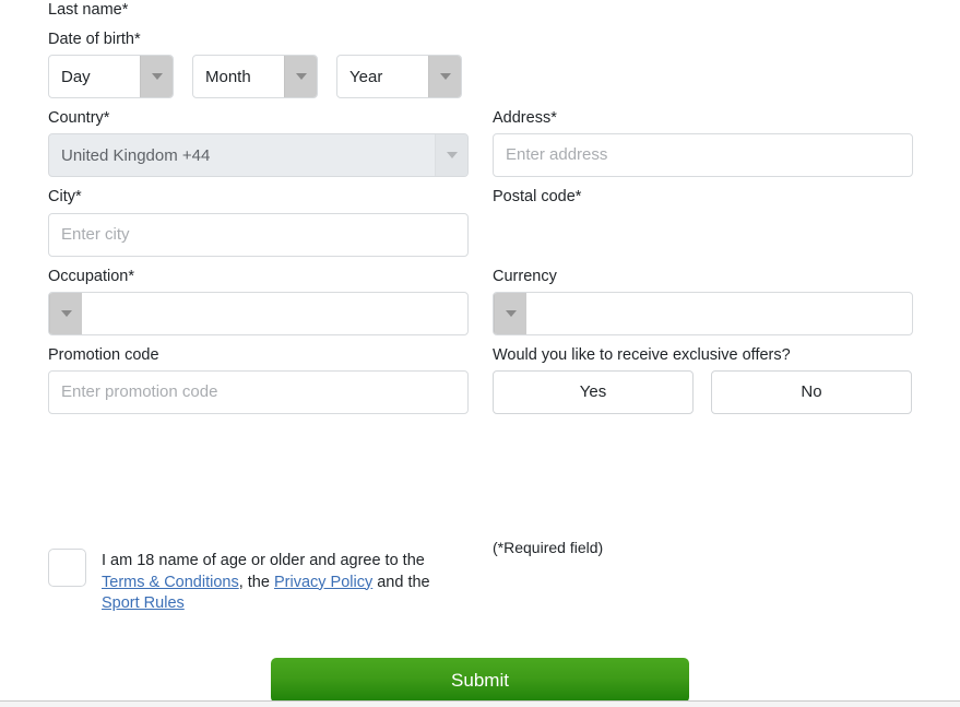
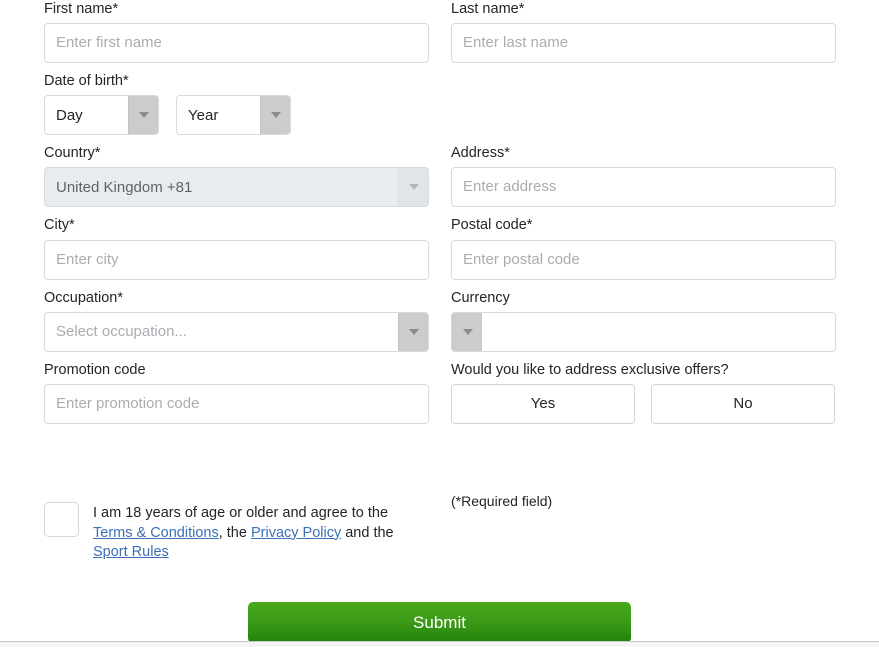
+ First name*
+ Enter first name
  Last name*
+ Enter last name
  Date of birth*
  Day
- Month
  Year
  Country*
- United Kingdom +44
+ United Kingdom +81
  Address*
  Enter address
  City*
  Enter city
  Postal code*
+ Enter postal code
  Occupation*
+ Select occupation...
  Currency
  Promotion code
  Enter promotion code
- Would you like to receive exclusive offers?
+ Would you like to address exclusive offers?
  Yes
  No
- I am 18 name of age or older and agree to the Terms & Conditions, the Privacy Policy and the Sport Rules
+ I am 18 years of age or older and agree to the Terms & Conditions, the Privacy Policy and the Sport Rules
  (*Required field)
  Submit
